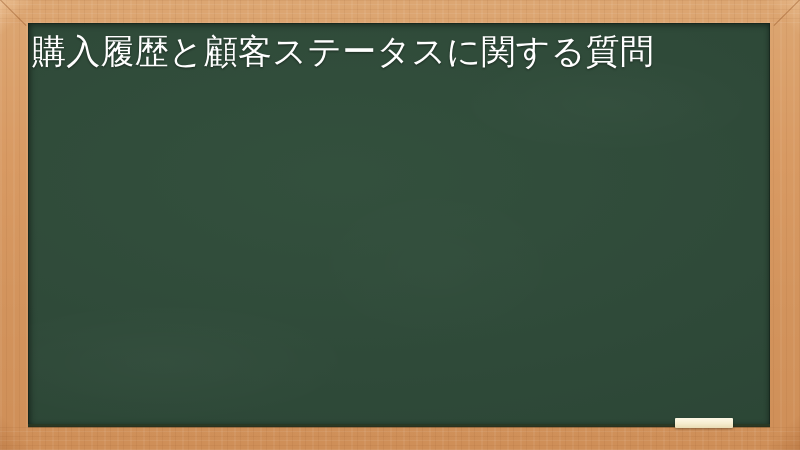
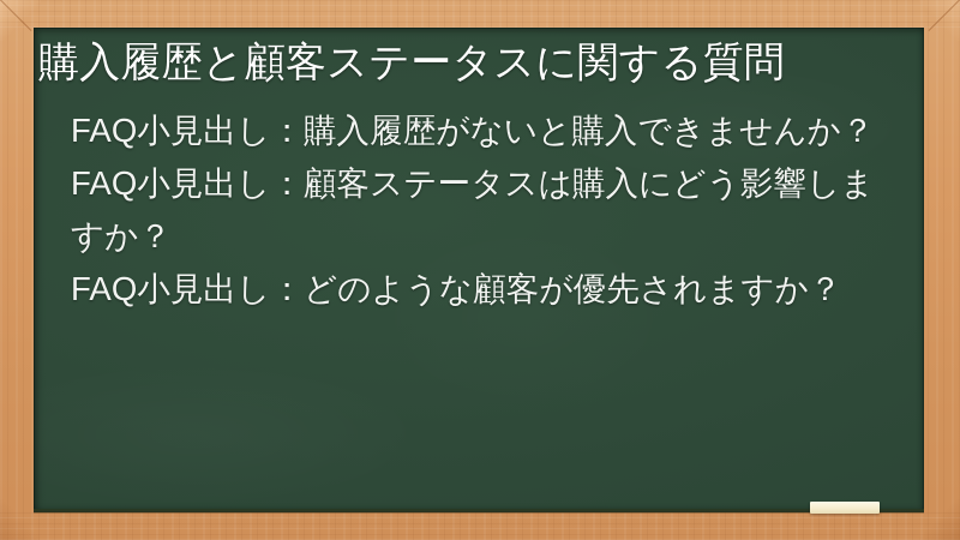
  購入履歴と顧客ステータスに関する質問
+ FAQ小見出し：購入履歴がないと購入できませんか？
+ FAQ小見出し：顧客ステータスは購入にどう影響しますか？
+ FAQ小見出し：どのような顧客が優先されますか？
